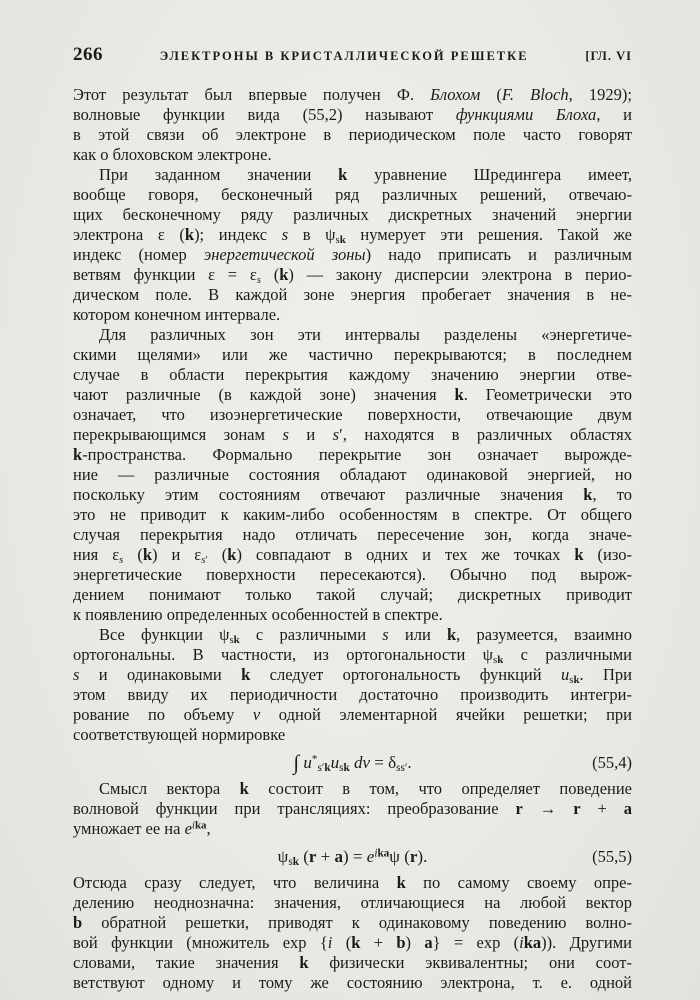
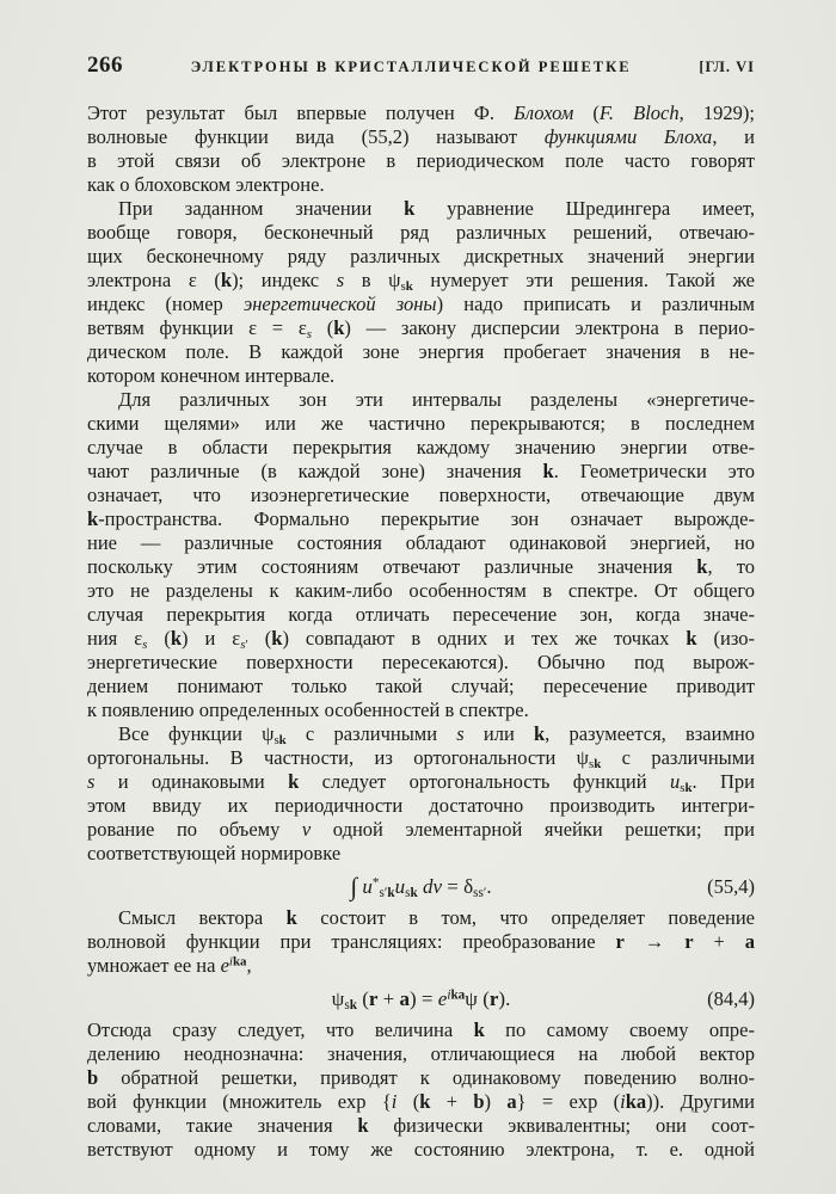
  266
  ЭЛЕКТРОНЫ В КРИСТАЛЛИЧЕСКОЙ РЕШЕТКЕ
  [ГЛ. VI
  Этот результат был впервые получен Ф. Блохом (F. Bloch, 1929);
  волновые функции вида (55,2) называют функциями Блоха, и
  в этой связи об электроне в периодическом поле часто говорят
  как о блоховском электроне.
  При заданном значении k уравнение Шредингера имеет,
  вообще говоря, бесконечный ряд различных решений, отвечаю-
  щих бесконечному ряду различных дискретных значений энергии
  электрона ε (k); индекс s в ψsk нумерует эти решения. Такой же
  индекс (номер энергетической зоны) надо приписать и различным
  ветвям функции ε = εs (k) — закону дисперсии электрона в перио-
  дическом поле. В каждой зоне энергия пробегает значения в не-
  котором конечном интервале.
  Для различных зон эти интервалы разделены «энергетиче-
  скими щелями» или же частично перекрываются; в последнем
  случае в области перекрытия каждому значению энергии отве-
  чают различные (в каждой зоне) значения k. Геометрически это
  означает, что изоэнергетические поверхности, отвечающие двум
- перекрывающимся зонам s и s′, находятся в различных областях
  k-пространства. Формально перекрытие зон означает вырожде-
  ние — различные состояния обладают одинаковой энергией, но
  поскольку этим состояниям отвечают различные значения k, то
- это не приводит к каким-либо особенностям в спектре. От общего
+ это не разделены к каким-либо особенностям в спектре. От общего
- случая перекрытия надо отличать пересечение зон, когда значе-
+ случая перекрытия когда отличать пересечение зон, когда значе-
  ния εs (k) и εs′ (k) совпадают в одних и тех же точках k (изо-
  энергетические поверхности пересекаются). Обычно под вырож-
- дением понимают только такой случай; дискретных приводит
+ дением понимают только такой случай; пересечение приводит
  к появлению определенных особенностей в спектре.
  Все функции ψsk с различными s или k, разумеется, взаимно
  ортогональны. В частности, из ортогональности ψsk с различными
  s и одинаковыми k следует ортогональность функций usk. При
  этом ввиду их периодичности достаточно производить интегри-
  рование по объему v одной элементарной ячейки решетки; при
  соответствующей нормировке
  ∫ u*s′kusk dv = δss′.
  (55,4)
  Смысл вектора k состоит в том, что определяет поведение
  волновой функции при трансляциях: преобразование r → r + a
  умножает ее на eika,
  ψsk (r + a) = eikaψ (r).
- (55,5)
+ (84,4)
  Отсюда сразу следует, что величина k по самому своему опре-
  делению неоднозначна: значения, отличающиеся на любой вектор
  b обратной решетки, приводят к одинаковому поведению волно-
  вой функции (множитель exp {i (k + b) a} = exp (ika)). Другими
  словами, такие значения k физически эквивалентны; они соот-
  ветствуют одному и тому же состоянию электрона, т. е. одной
